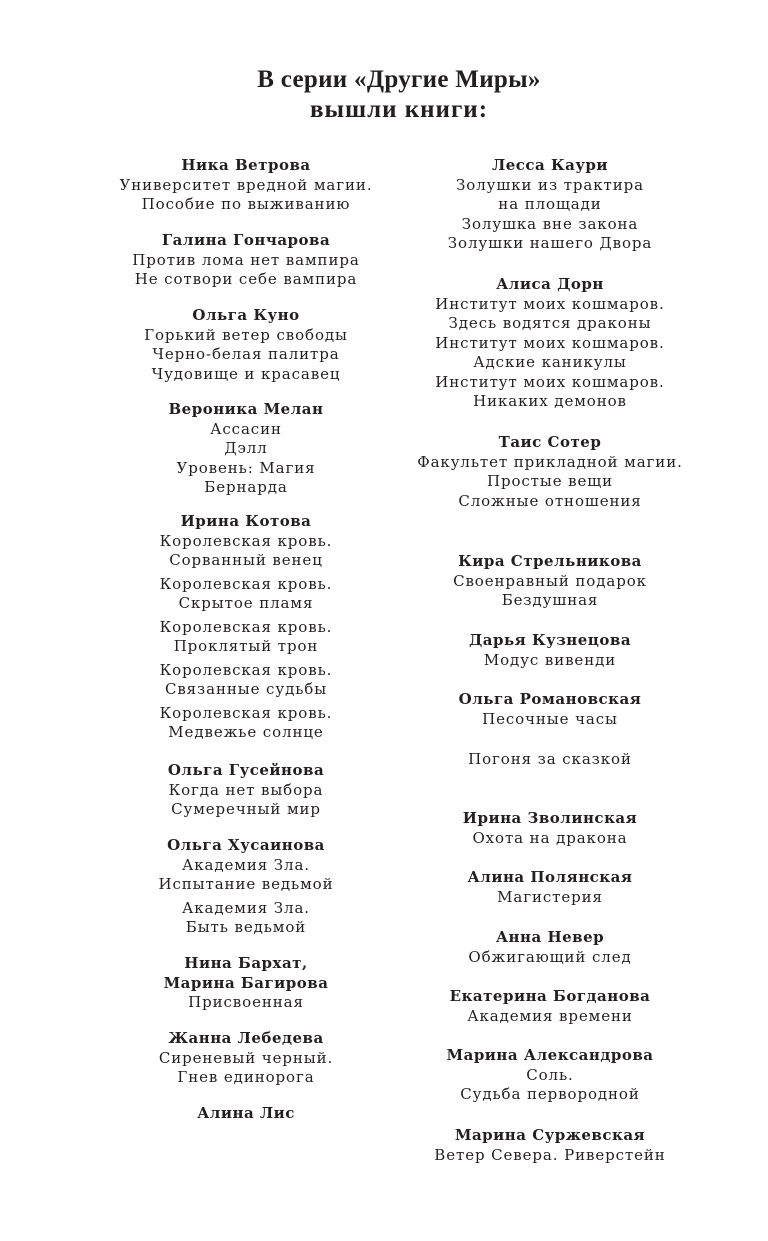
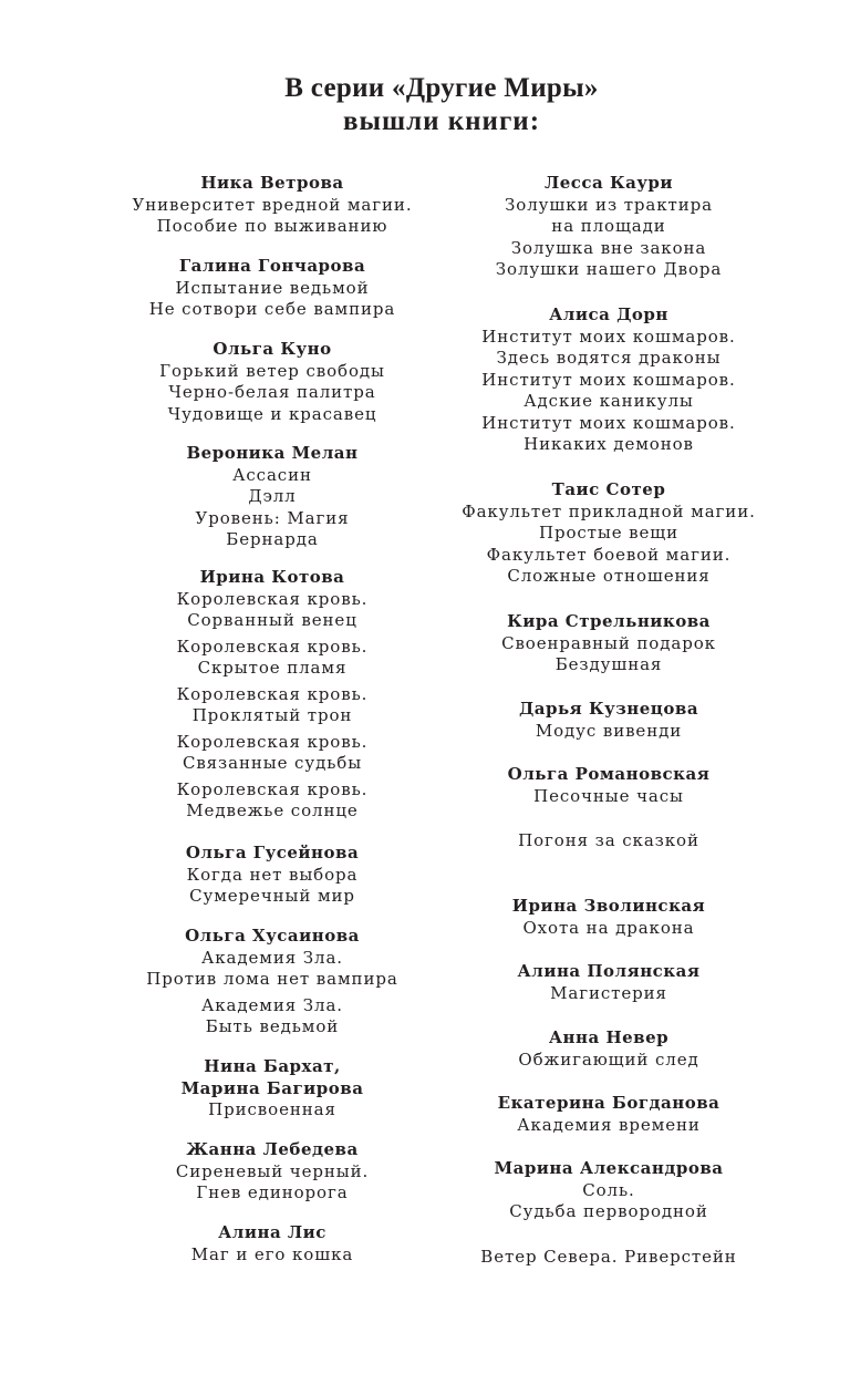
  В серии «Другие Миры»
  вышли книги:
  Ника Ветрова
  Университет вредной магии.
  Пособие по выживанию
  Галина Гончарова
- Против лома нет вампира
+ Испытание ведьмой
  Не сотвори себе вампира
  Ольга Куно
  Горький ветер свободы
  Черно-белая палитра
  Чудовище и красавец
  Вероника Мелан
  Ассасин
  Дэлл
  Уровень: Магия
  Бернарда
  Ирина Котова
  Королевская кровь.
  Сорванный венец
  Королевская кровь.
  Скрытое пламя
  Королевская кровь.
  Проклятый трон
  Королевская кровь.
  Связанные судьбы
  Королевская кровь.
  Медвежье солнце
  Ольга Гусейнова
  Когда нет выбора
  Сумеречный мир
  Ольга Хусаинова
  Академия Зла.
- Испытание ведьмой
+ Против лома нет вампира
  Академия Зла.
  Быть ведьмой
  Нина Бархат,
  Марина Багирова
  Присвоенная
  Жанна Лебедева
  Сиреневый черный.
  Гнев единорога
  Алина Лис
+ Маг и его кошка
  Лесса Каури
  Золушки из трактира
  на площади
  Золушка вне закона
  Золушки нашего Двора
  Алиса Дорн
  Институт моих кошмаров.
  Здесь водятся драконы
  Институт моих кошмаров.
  Адские каникулы
  Институт моих кошмаров.
  Никаких демонов
  Таис Сотер
  Факультет прикладной магии.
  Простые вещи
+ Факультет боевой магии.
  Сложные отношения
  Кира Стрельникова
  Своенравный подарок
  Бездушная
  Дарья Кузнецова
  Модус вивенди
  Ольга Романовская
  Песочные часы
  Погоня за сказкой
  Ирина Зволинская
  Охота на дракона
  Алина Полянская
  Магистерия
  Анна Невер
  Обжигающий след
  Екатерина Богданова
  Академия времени
  Марина Александрова
  Соль.
  Судьба первородной
- Марина Суржевская
  Ветер Севера. Риверстейн
